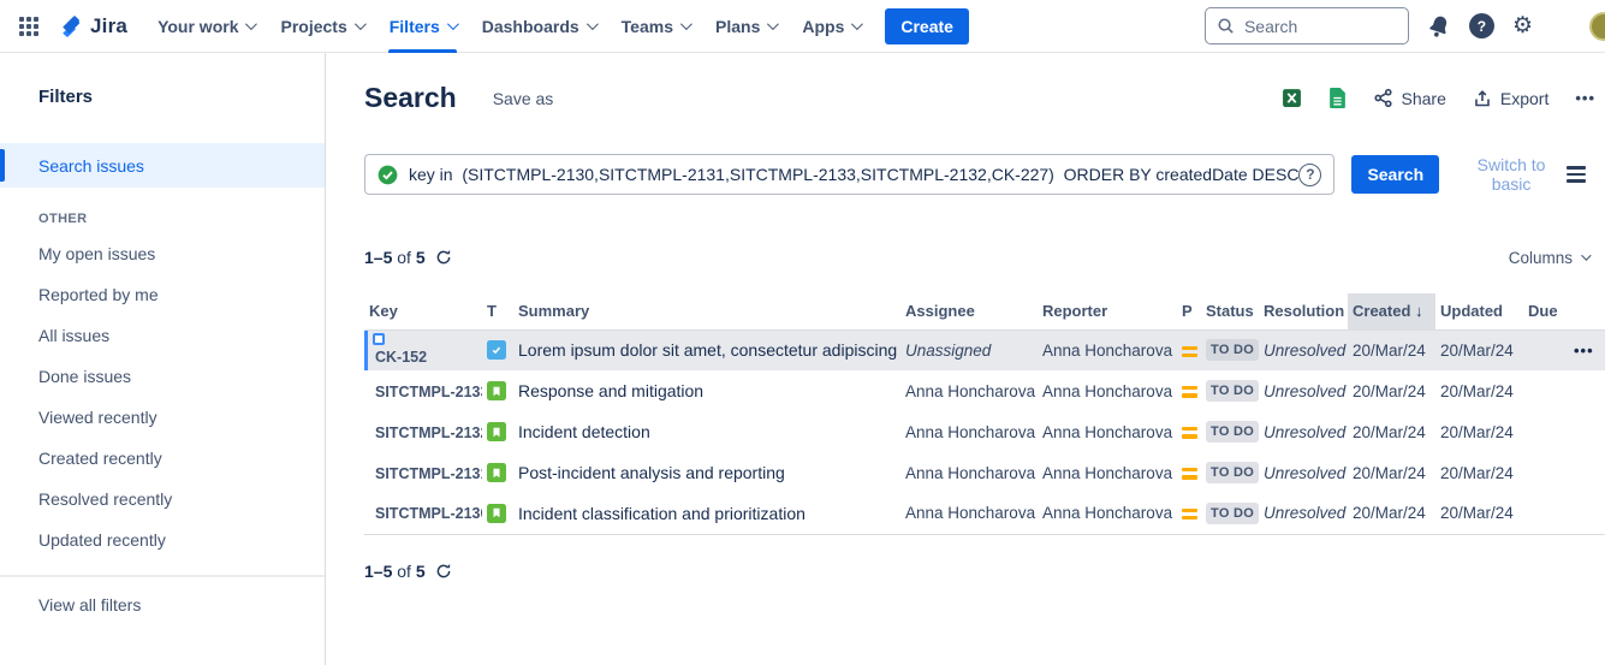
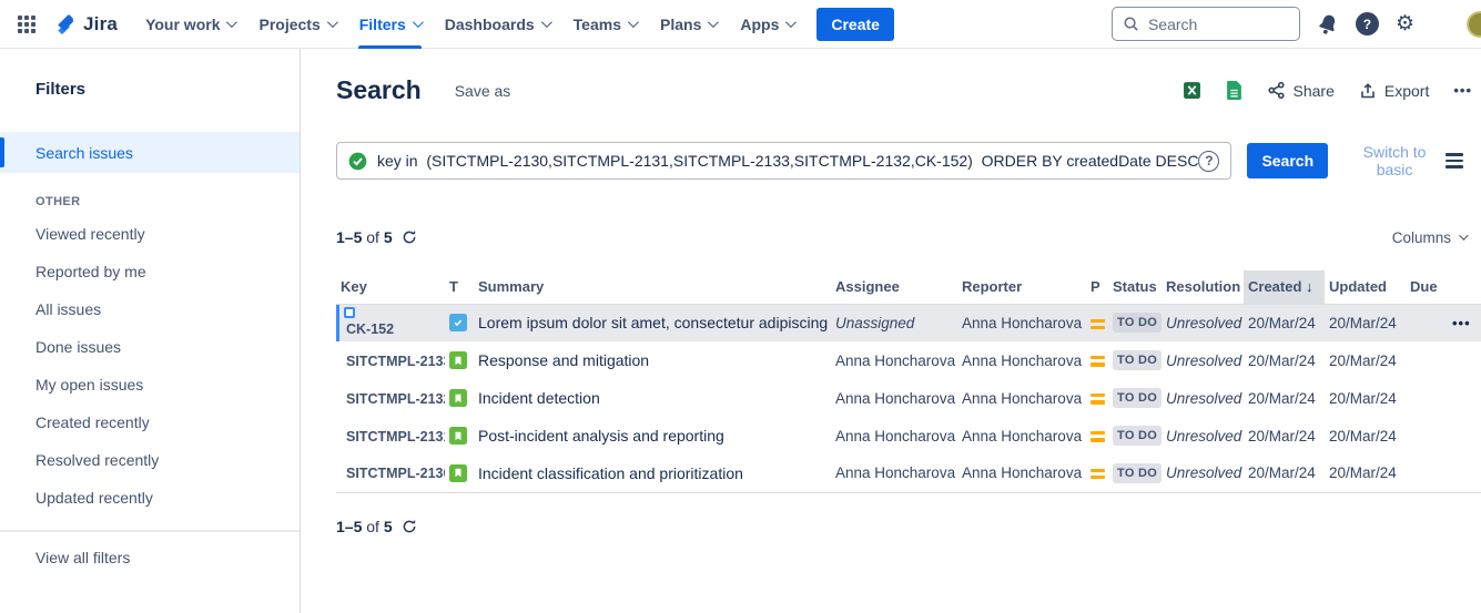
  Jira
  Your work
  Projects
  Filters
  Dashboards
  Teams
  Plans
  Apps
  Create
  Search
  ?
  ⚙
  Filters
  Search issues
  OTHER
- My open issues
+ Viewed recently
  Reported by me
  All issues
  Done issues
- Viewed recently
+ My open issues
  Created recently
  Resolved recently
  Updated recently
  View all filters
  Search
  Save as
  Share
  Export
  •••
- key in (SITCTMPL-2130,SITCTMPL-2131,SITCTMPL-2133,SITCTMPL-2132,CK-227) ORDER BY createdDate DESC
+ key in (SITCTMPL-2130,SITCTMPL-2131,SITCTMPL-2133,SITCTMPL-2132,CK-152) ORDER BY createdDate DESC
  ?
  Search
  Switch to basic
  1–5 of 5
  Columns
  Key	T	Summary	Assignee	Reporter	P	Status	Resolution	Created ↓	Updated	Due
  CK-152		Lorem ipsum dolor sit amet, consectetur adipiscing	Unassigned	Anna Honcharova		TO DO	Unresolved	20/Mar/24	20/Mar/24		•••
  SITCTMPL-213		Response and mitigation	Anna Honcharova	Anna Honcharova		TO DO	Unresolved	20/Mar/24	20/Mar/24
  SITCTMPL-213		Incident detection	Anna Honcharova	Anna Honcharova		TO DO	Unresolved	20/Mar/24	20/Mar/24
  SITCTMPL-213		Post-incident analysis and reporting	Anna Honcharova	Anna Honcharova		TO DO	Unresolved	20/Mar/24	20/Mar/24
  SITCTMPL-213		Incident classification and prioritization	Anna Honcharova	Anna Honcharova		TO DO	Unresolved	20/Mar/24	20/Mar/24
  1–5 of 5
